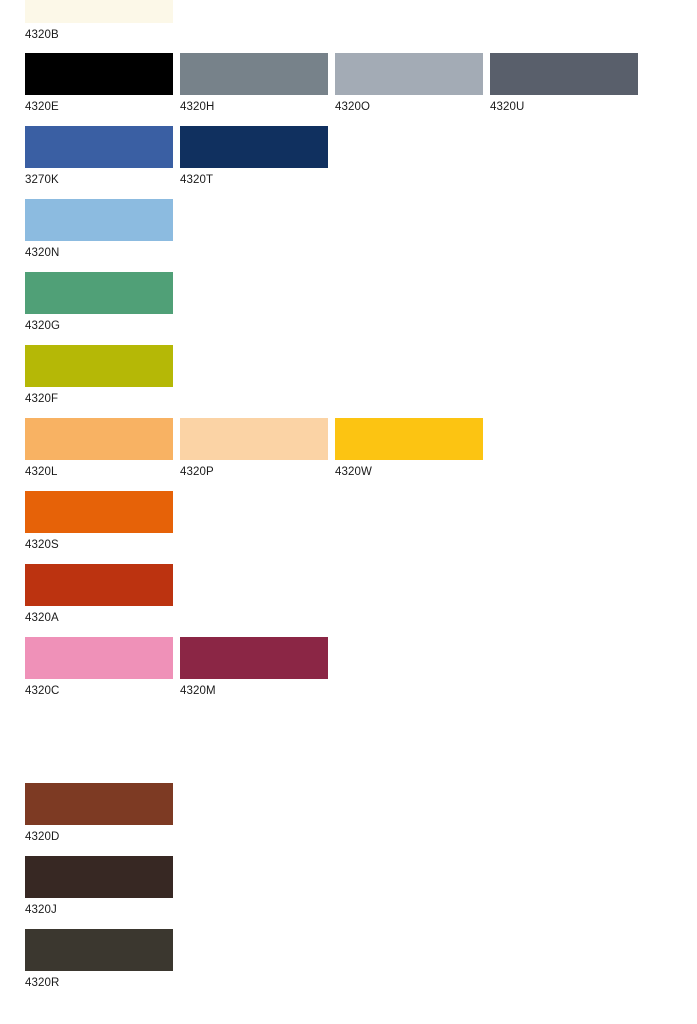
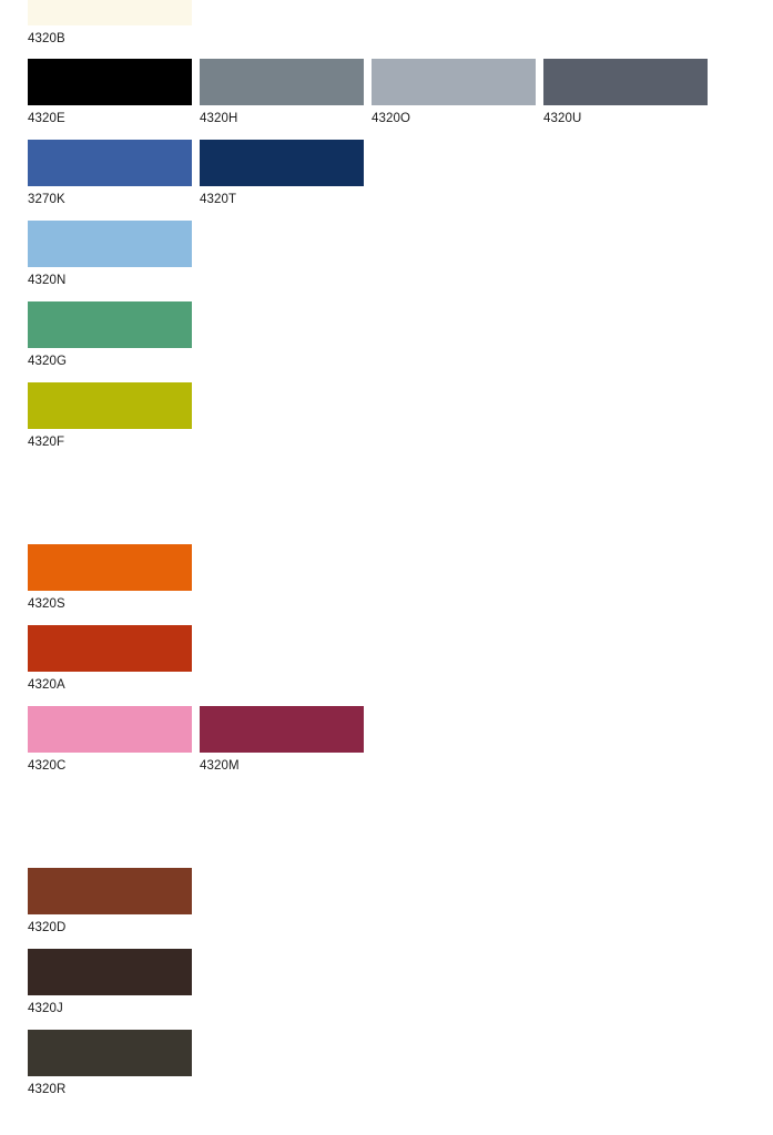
  4320B
  4320E
  4320H
  4320O
  4320U
  3270K
  4320T
  4320N
  4320G
  4320F
- 4320L
- 4320P
- 4320W
  4320S
  4320A
  4320C
  4320M
  4320D
  4320J
  4320R
